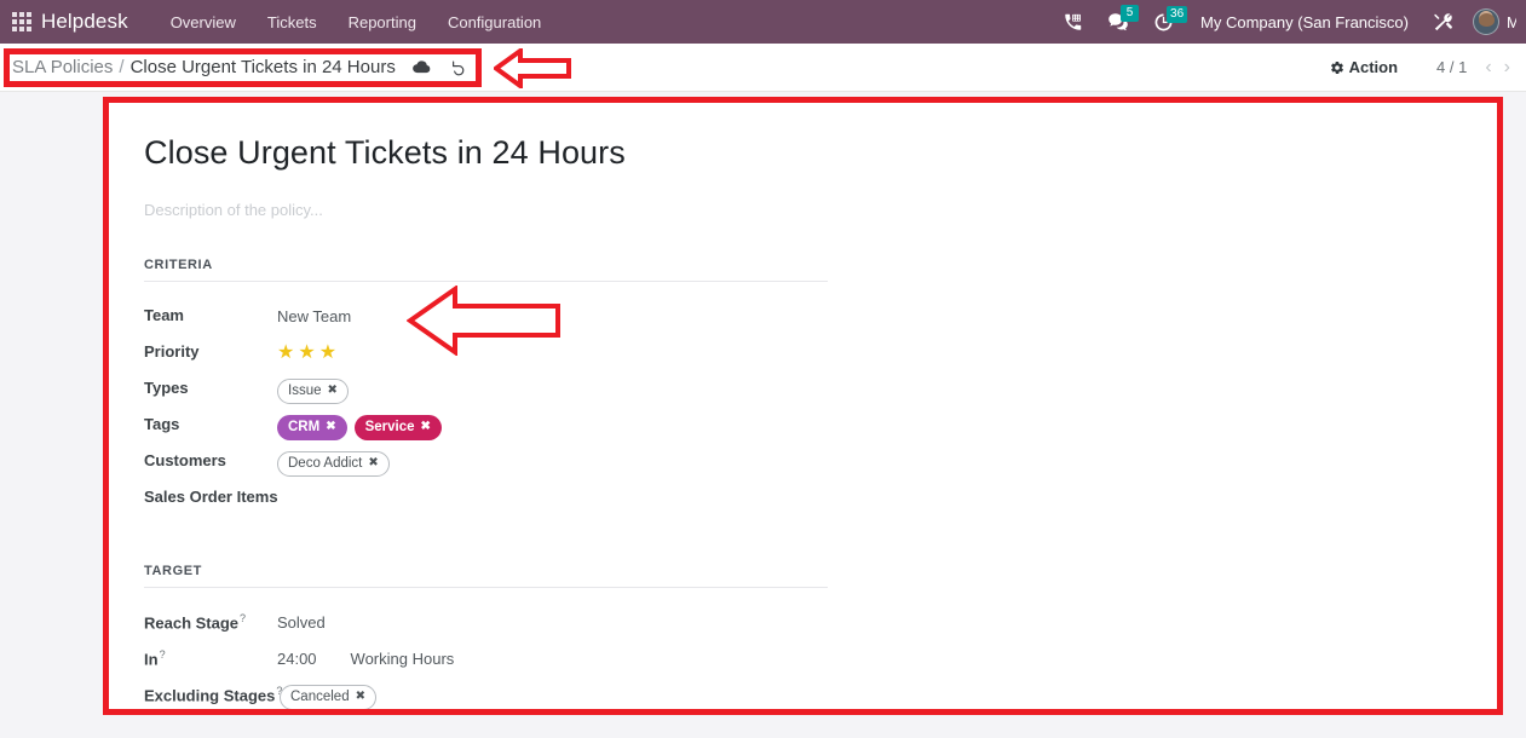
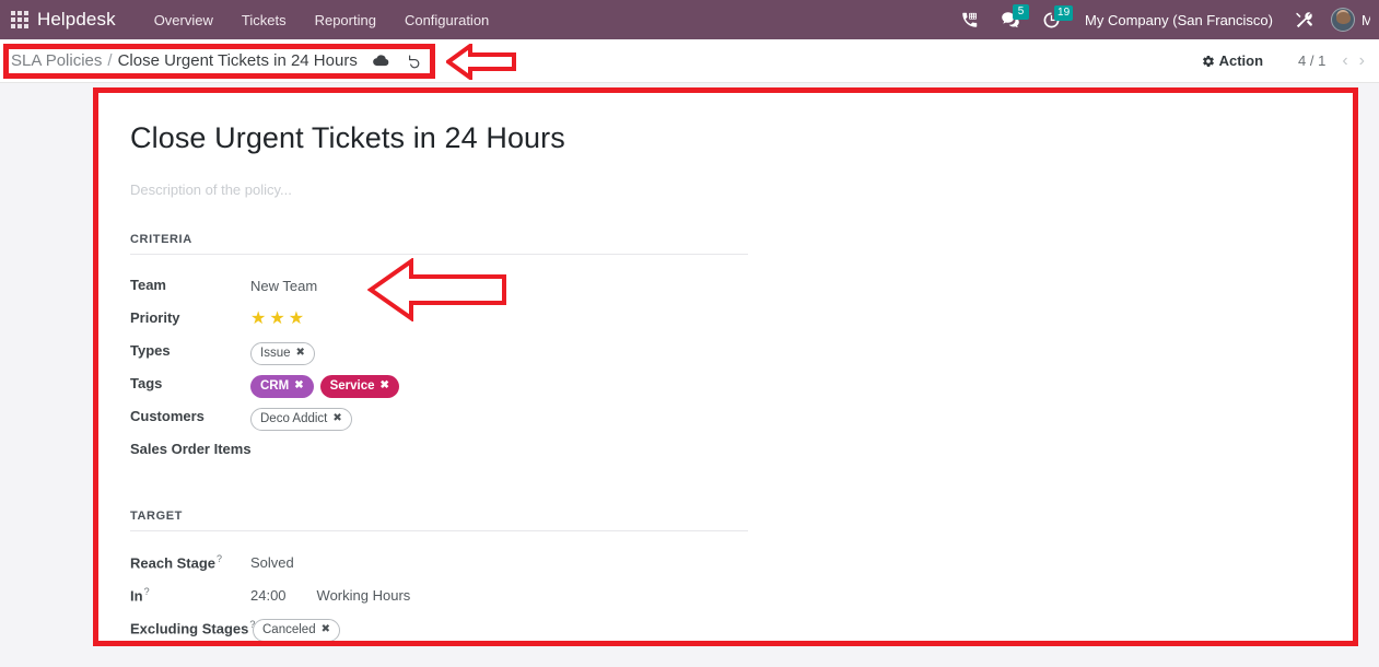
  Helpdesk
  Overview
  Tickets
  Reporting
  Configuration
  5
- 36
+ 19
  My Company (San Francisco)
  M
  SLA Policies
  /
  Close Urgent Tickets in 24 Hours
  Action
  4 / 1
  ‹
  ›
  Close Urgent Tickets in 24 Hours
  Description of the policy...
  CRITERIA
  Team
  New Team
  Priority
  ★
  ★
  ★
  Types
  Issue
  ✖
  Tags
  CRM
  ✖
  Service
  ✖
  Customers
  Deco Addict
  ✖
  Sales Order Items
  TARGET
  Reach Stage?
  Solved
  In?
  24:00
  Working Hours
  Excluding Stages?
  Canceled
  ✖
